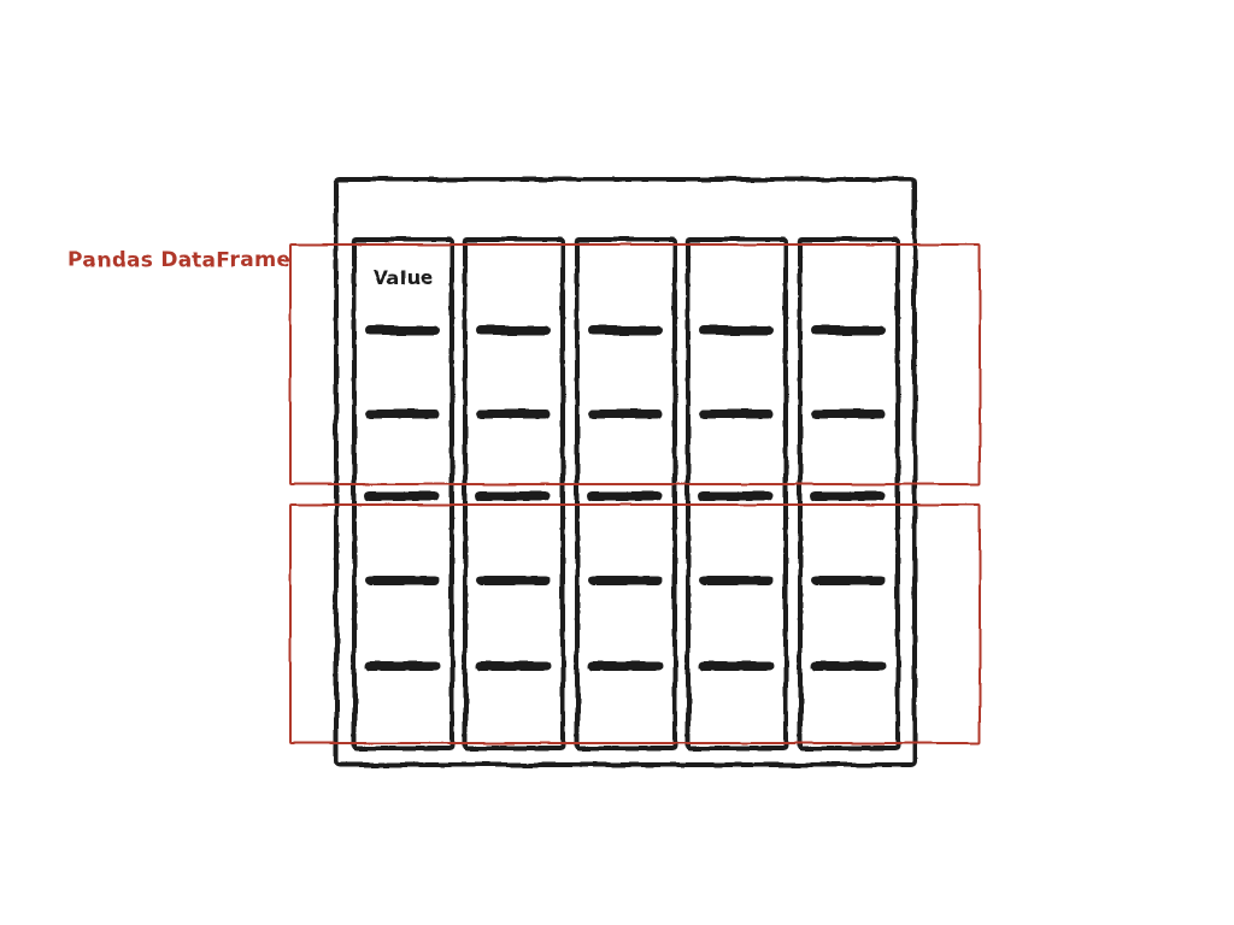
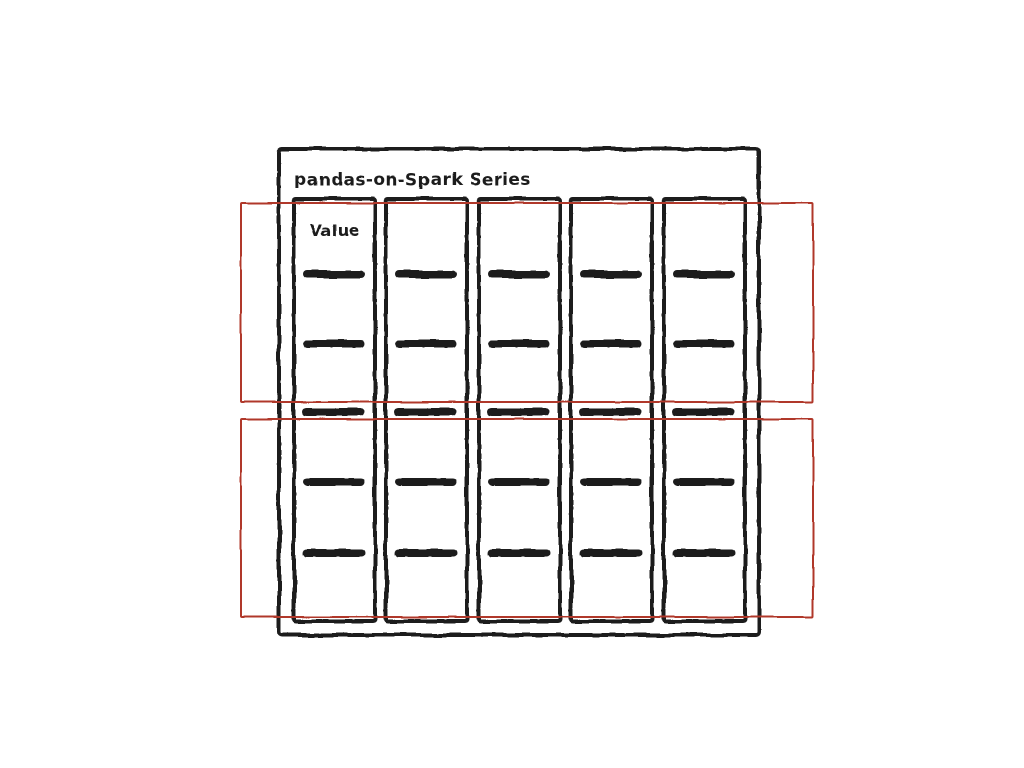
+ pandas-on-Spark Series
  Value
- Pandas DataFrame
